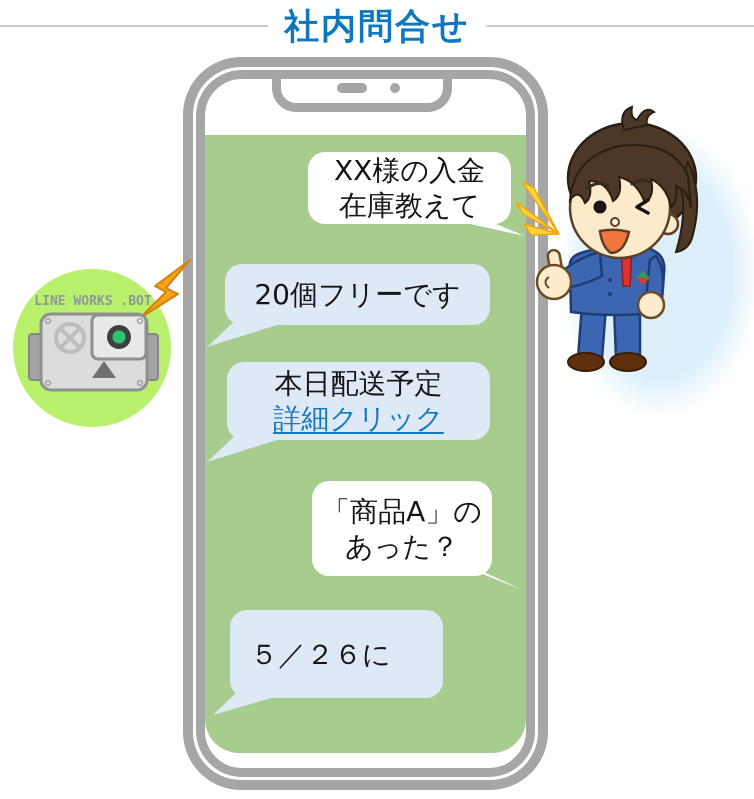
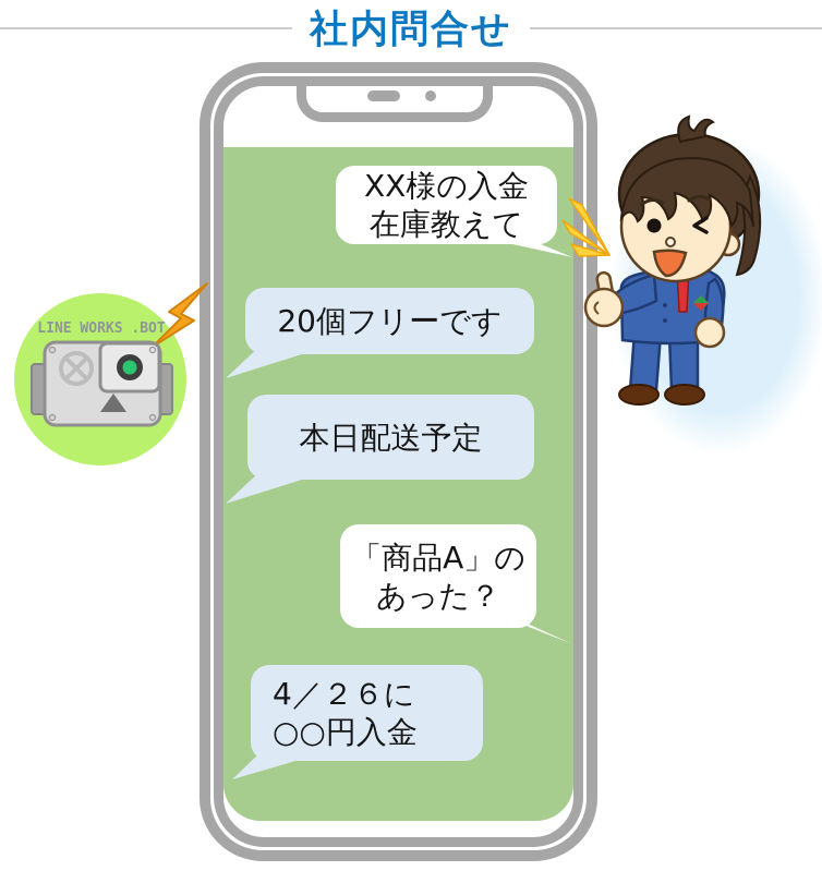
  社内問合せ
  XX様の入金
  在庫教えて
  20個フリーです
  本日配送予定
- 詳細クリック
  「商品A」の
  あった？
- ５／２６に
+ 4／２６に
+ ○○円入金
  LINE WORKS .BOT
